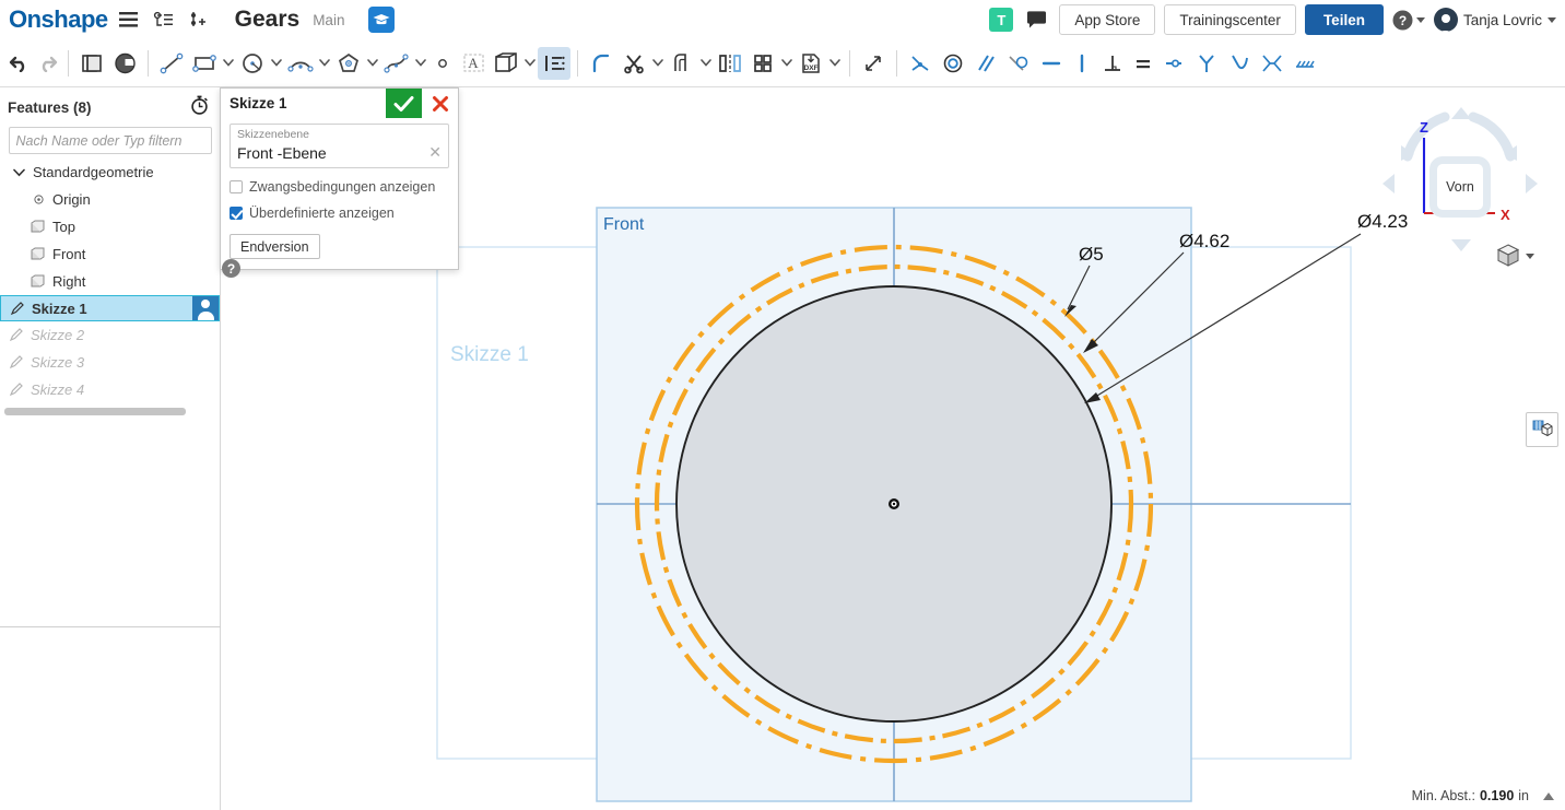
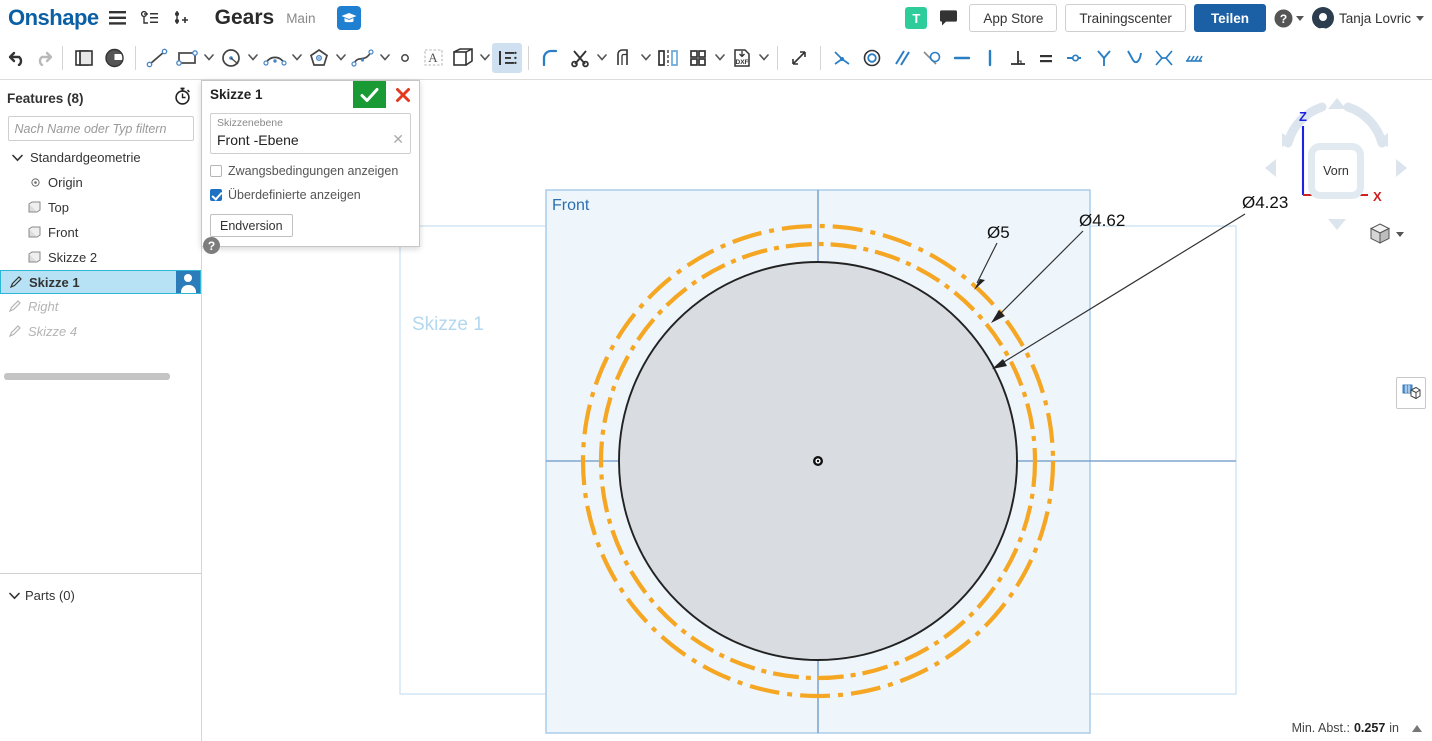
  Onshape
  Gears
  Main
  T
  App Store
  Trainingscenter
  Teilen
  ?
  Tanja Lovric
  A
  Features (8)
  Nach Name oder Typ filtern
  Standardgeometrie
  Origin
  Top
  Front
- Right
+ Skizze 2
  Skizze 1
- Skizze 2
+ Right
- Skizze 3
  Skizze 4
+ Parts (0)
  Front
  Skizze 1
  Ø5
  Ø4.62
  Ø4.23
  Z
  X
  Vorn
  Min. Abst.:
- 0.190
+ 0.257
  in
  ?
  Skizze 1
  Skizzenebene
  Front -Ebene
  ✕
  Zwangsbedingungen anzeigen
  Überdefinierte anzeigen
  Endversion
